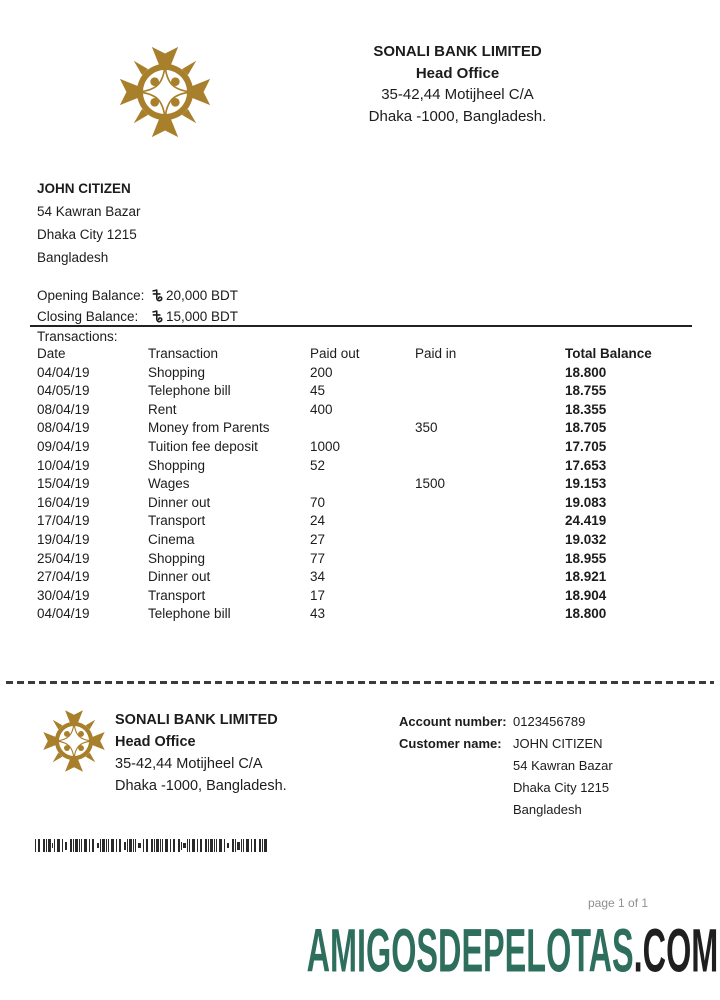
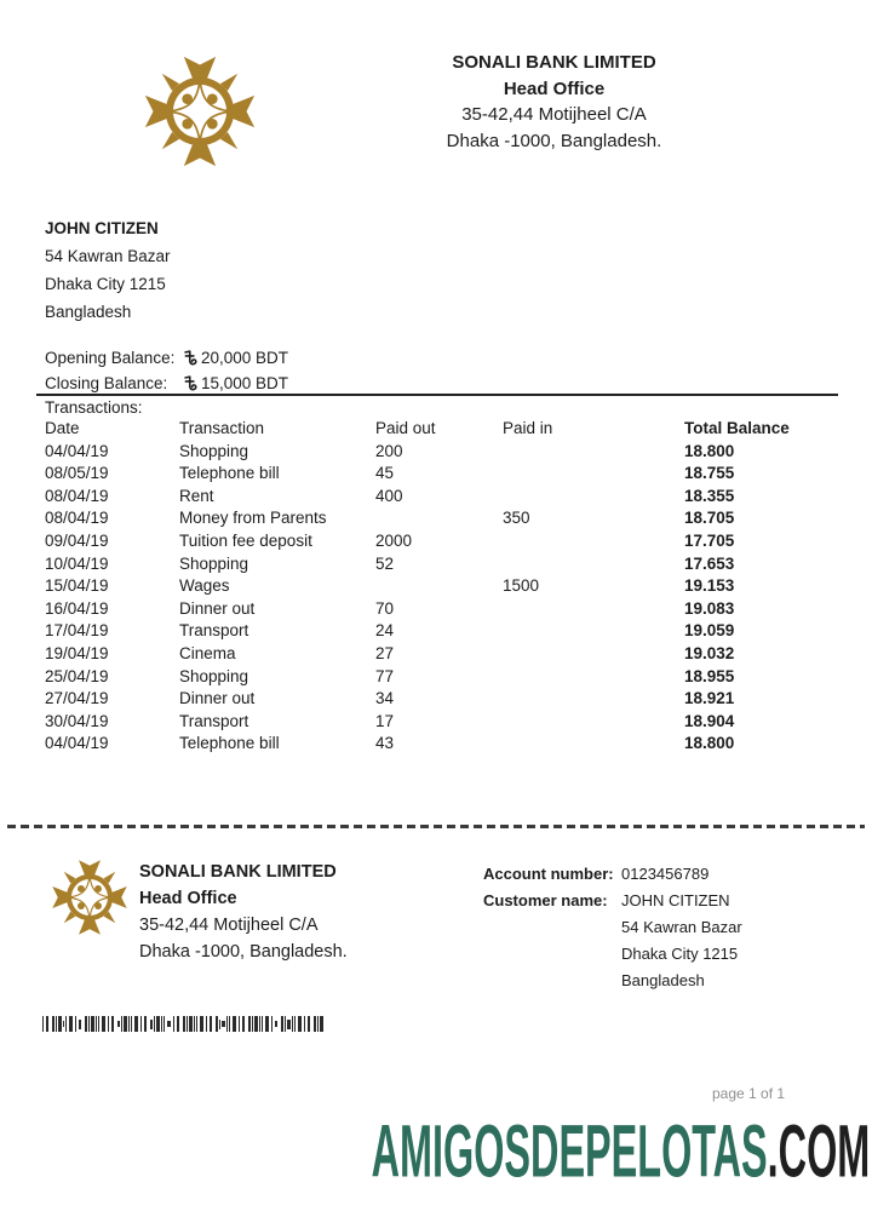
  SONALI BANK LIMITED
  Head Office
  35-42,44 Motijheel C/A
  Dhaka -1000, Bangladesh.
  JOHN CITIZEN
  54 Kawran Bazar
  Dhaka City 1215
  Bangladesh
  Opening Balance: 20,000 BDT
  Closing Balance: 15,000 BDT
  Transactions:
  Date	Transaction	Paid out	Paid in	Total Balance
  04/04/19	Shopping	200		18.800
- 04/05/19	Telephone bill	45		18.755
+ 08/05/19	Telephone bill	45		18.755
  08/04/19	Rent	400		18.355
  08/04/19	Money from Parents		350	18.705
- 09/04/19	Tuition fee deposit	1000		17.705
+ 09/04/19	Tuition fee deposit	2000		17.705
  10/04/19	Shopping	52		17.653
  15/04/19	Wages		1500	19.153
  16/04/19	Dinner out	70		19.083
- 17/04/19	Transport	24		24.419
+ 17/04/19	Transport	24		19.059
  19/04/19	Cinema	27		19.032
  25/04/19	Shopping	77		18.955
  27/04/19	Dinner out	34		18.921
  30/04/19	Transport	17		18.904
  04/04/19	Telephone bill	43		18.800
  SONALI BANK LIMITED
  Head Office
  35-42,44 Motijheel C/A
  Dhaka -1000, Bangladesh.
  Account number:
  Customer name:
  0123456789
  JOHN CITIZEN
  54 Kawran Bazar
  Dhaka City 1215
  Bangladesh
  page 1 of 1
  AMIGOSDEPELOTAS.COM
